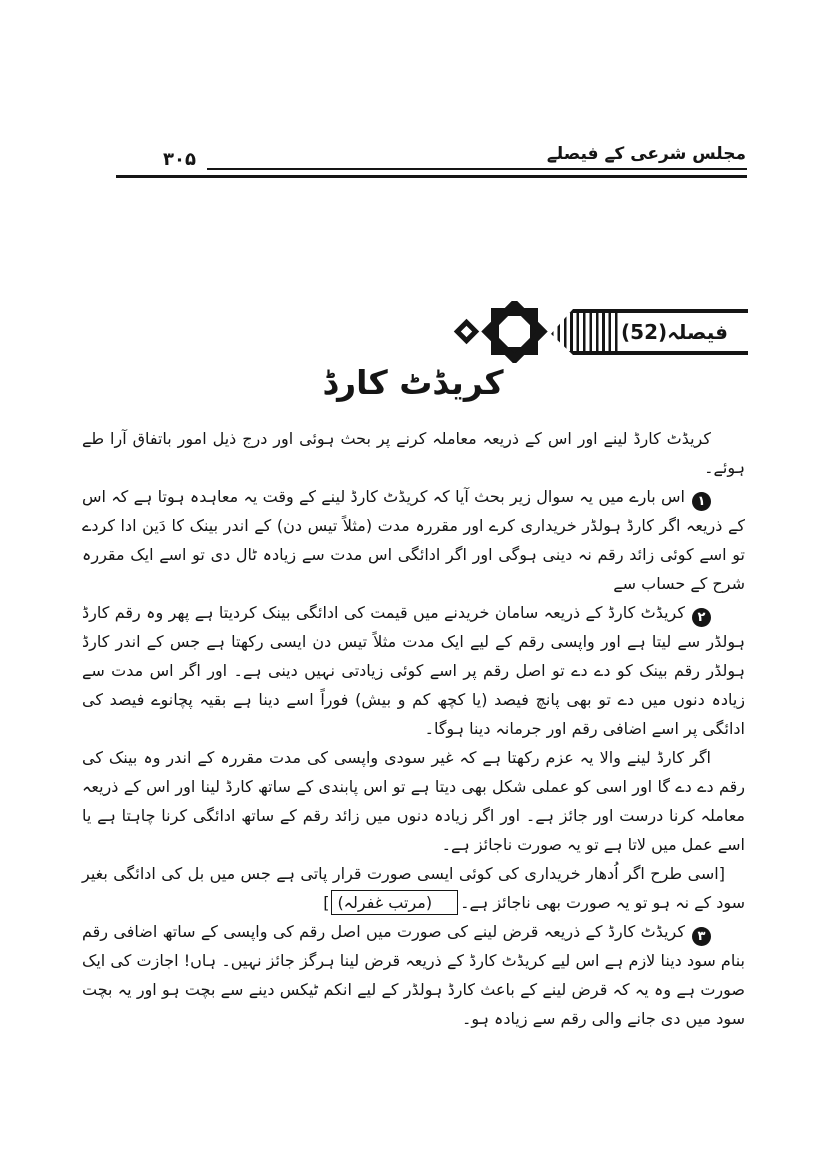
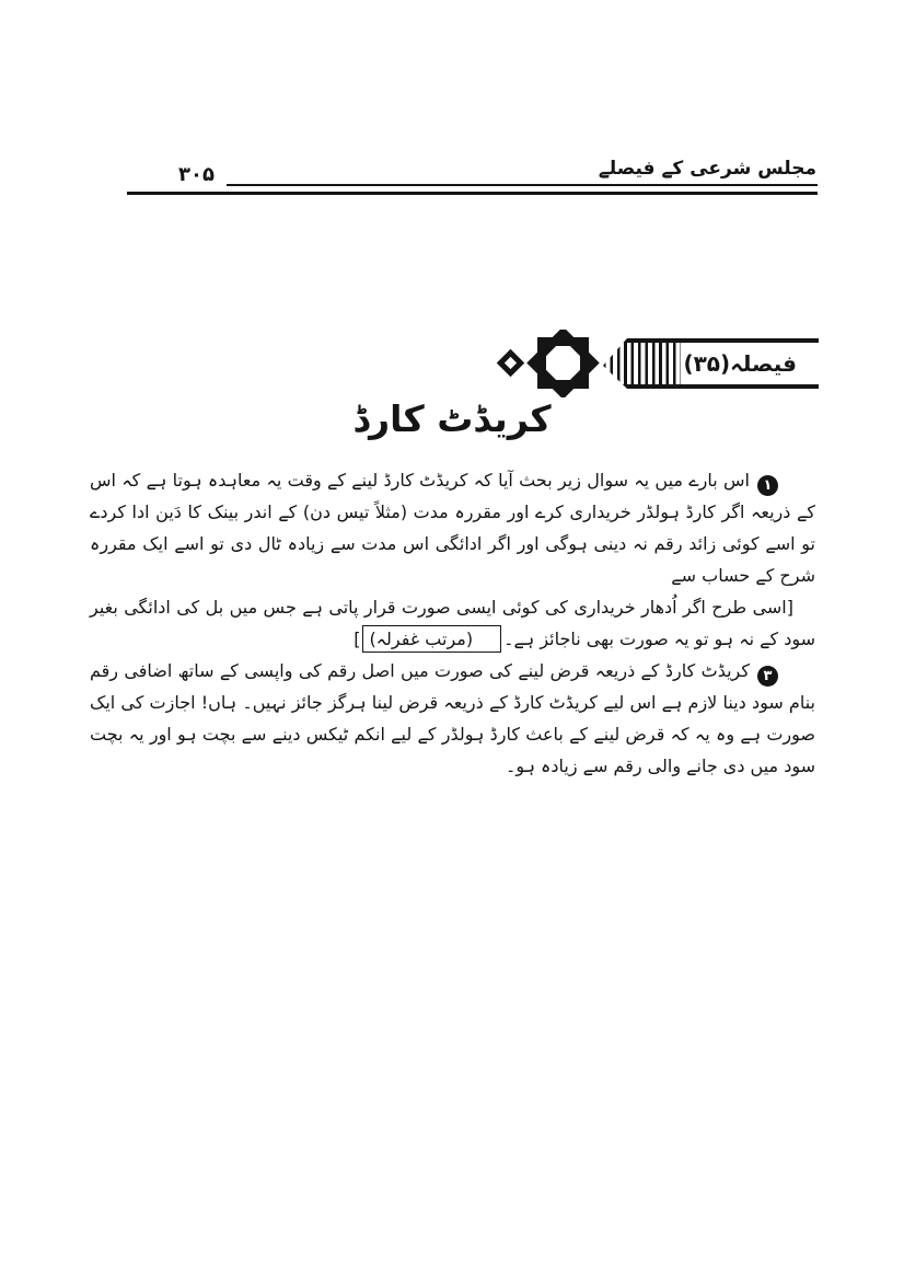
  مجلس شرعی کے فیصلے
  ۳۰۵
- فیصلہ(52)
+ فیصلہ(۳۵)
  کریڈٹ کارڈ
- کریڈٹ کارڈ لینے اور اس کے ذریعہ معاملہ کرنے پر بحث ہوئی اور درج ذیل امور باتفاق آرا طے ہوئے۔
  ۱اس بارے میں یہ سوال زیر بحث آیا کہ کریڈٹ کارڈ لینے کے وقت یہ معاہدہ ہوتا ہے کہ اس کے ذریعہ اگر کارڈ ہولڈر خریداری کرے اور مقررہ مدت (مثلاً تیس دن) کے اندر بینک کا دَین ادا کردے تو اسے کوئی زائد رقم نہ دینی ہوگی اور اگر ادائگی اس مدت سے زیادہ ٹال دی تو اسے ایک مقررہ شرح کے حساب سے
- ۲کریڈٹ کارڈ کے ذریعہ سامان خریدنے میں قیمت کی ادائگی بینک کردیتا ہے پھر وہ رقم کارڈ ہولڈر سے لیتا ہے اور واپسی رقم کے لیے ایک مدت مثلاً تیس دن ایسی رکھتا ہے جس کے اندر کارڈ ہولڈر رقم بینک کو دے دے تو اصل رقم پر اسے کوئی زیادتی نہیں دینی ہے۔ اور اگر اس مدت سے زیادہ دنوں میں دے تو بھی پانچ فیصد (یا کچھ کم و بیش) فوراً اسے دینا ہے بقیہ پچانوے فیصد کی ادائگی پر اسے اضافی رقم اور جرمانہ دینا ہوگا۔
- اگر کارڈ لینے والا یہ عزم رکھتا ہے کہ غیر سودی واپسی کی مدت مقررہ کے اندر وہ بینک کی رقم دے دے گا اور اسی کو عملی شکل بھی دیتا ہے تو اس پابندی کے ساتھ کارڈ لینا اور اس کے ذریعہ معاملہ کرنا درست اور جائز ہے۔ اور اگر زیادہ دنوں میں زائد رقم کے ساتھ ادائگی کرنا چاہتا ہے یا اسے عمل میں لاتا ہے تو یہ صورت ناجائز ہے۔
  [اسی طرح اگر اُدھار خریداری کی کوئی ایسی صورت قرار پاتی ہے جس میں بل کی ادائگی بغیر سود کے نہ ہو تو یہ صورت بھی ناجائز ہے۔(مرتب غفرلہ)]
  ۳کریڈٹ کارڈ کے ذریعہ قرض لینے کی صورت میں اصل رقم کی واپسی کے ساتھ اضافی رقم بنام سود دینا لازم ہے اس لیے کریڈٹ کارڈ کے ذریعہ قرض لینا ہرگز جائز نہیں۔ ہاں! اجازت کی ایک صورت ہے وہ یہ کہ قرض لینے کے باعث کارڈ ہولڈر کے لیے انکم ٹیکس دینے سے بچت ہو اور یہ بچت سود میں دی جانے والی رقم سے زیادہ ہو۔
